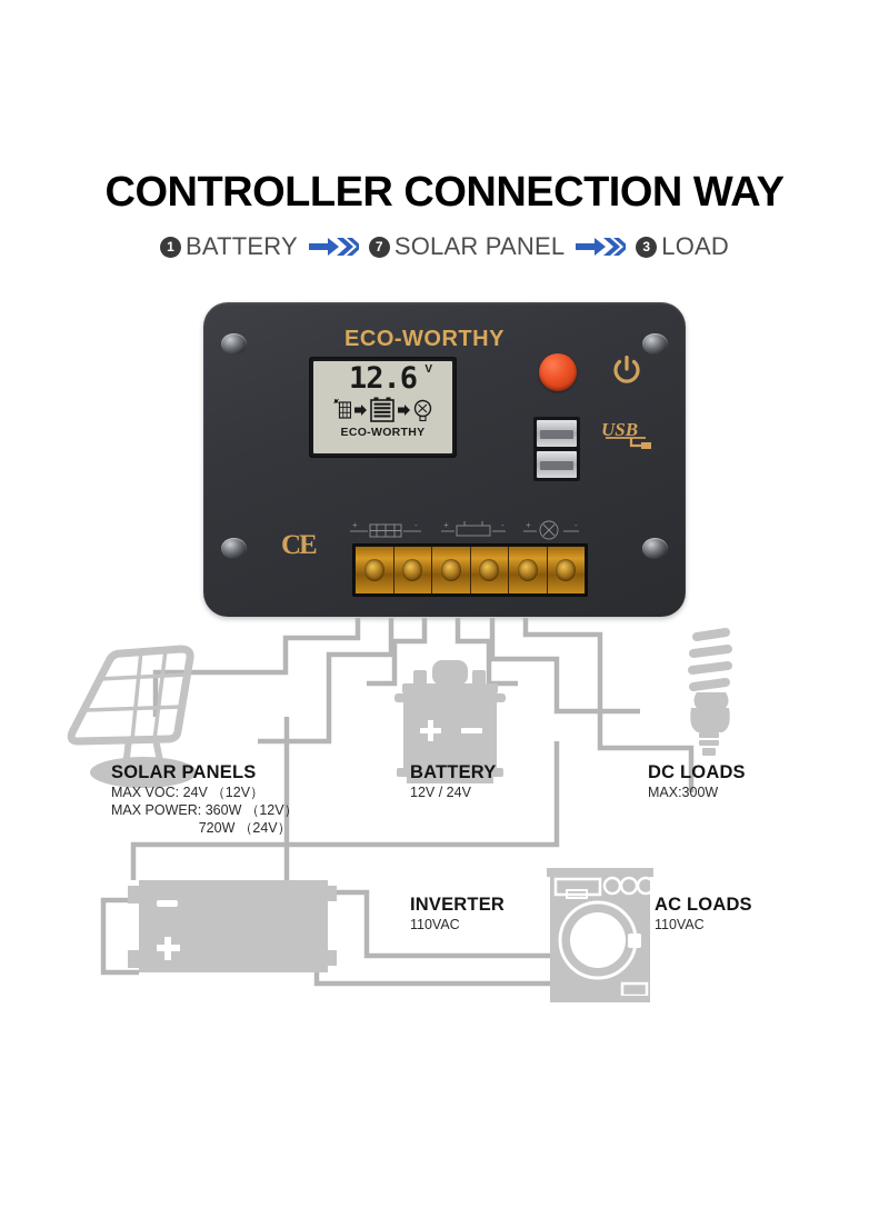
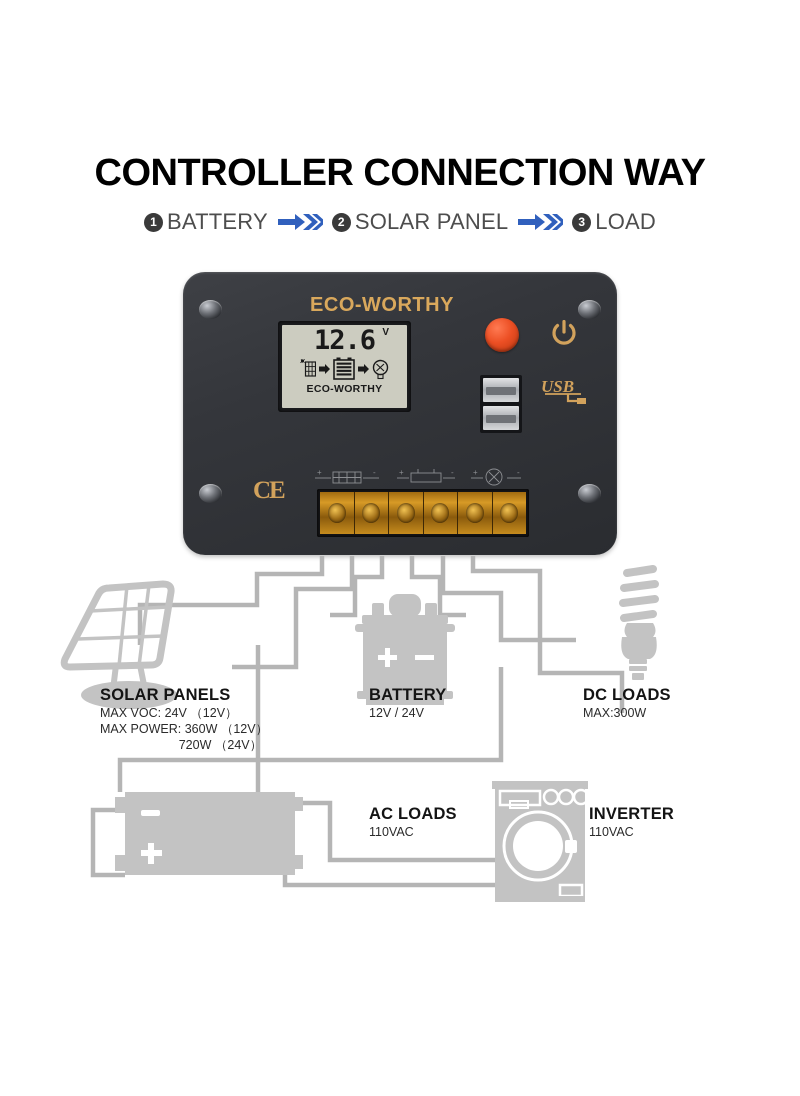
  CONTROLLER CONNECTION WAY
  1
  BATTERY
- 7
+ 2
  SOLAR PANEL
  3
  LOAD
  ECO-WORTHY
  12.6
  V
  ECO-WORTHY
  CE
  USB
  +
  -
  +
  -
  +
  -
  SOLAR PANELS
  MAX VOC: 24V （12V）
  MAX POWER: 360W （12V）
  720W （24V）
  BATTERY
  12V / 24V
  DC LOADS
  MAX:300W
- INVERTER
+ AC LOADS
  110VAC
- AC LOADS
+ INVERTER
  110VAC
